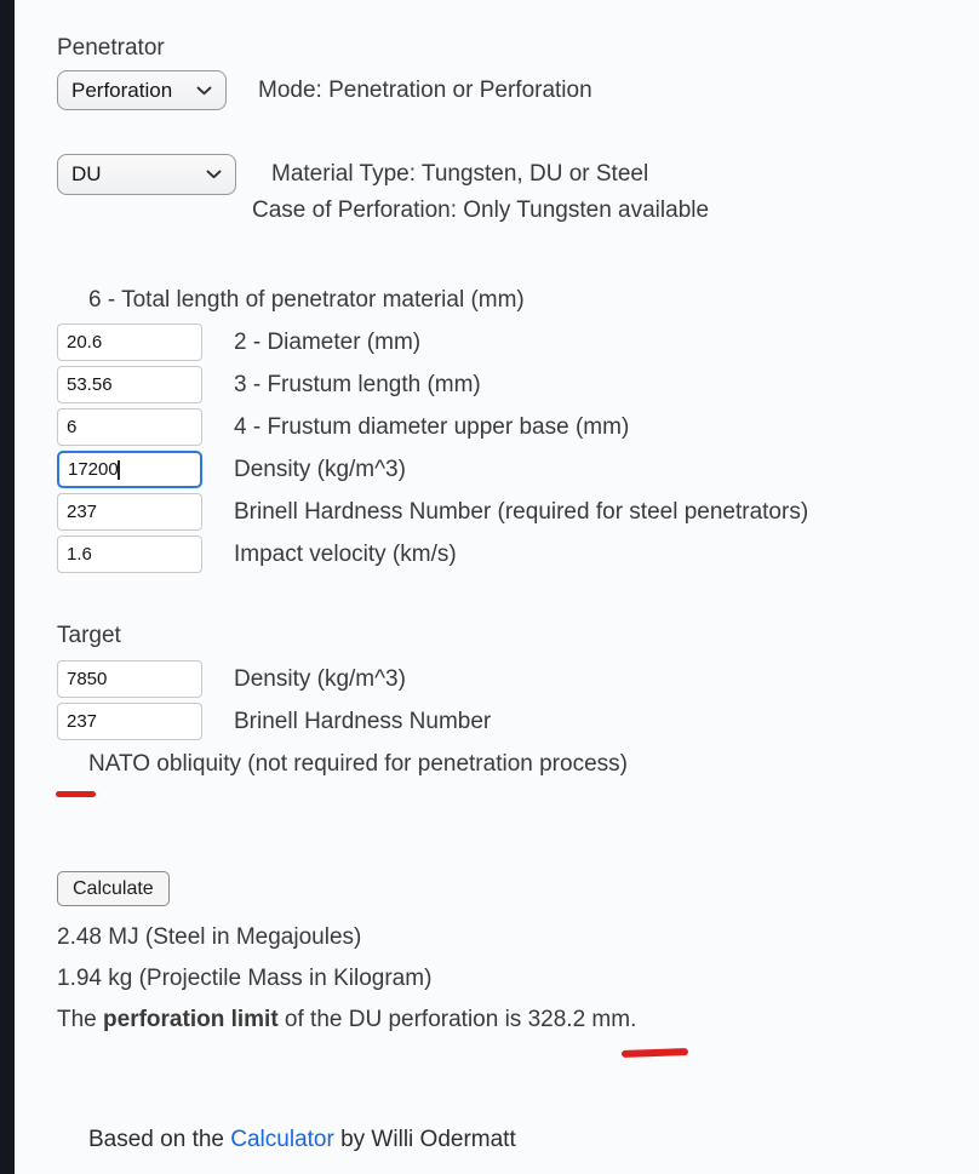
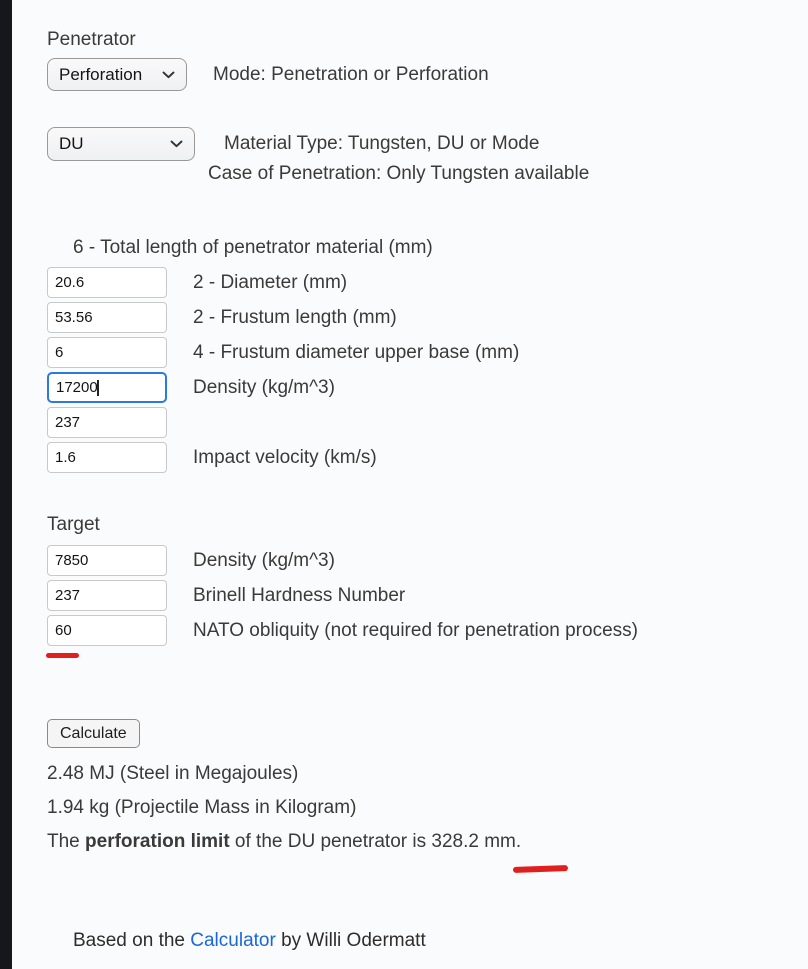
  Penetrator
  Perforation
  Mode: Penetration or Perforation
  DU
- Material Type: Tungsten, DU or Steel
+ Material Type: Tungsten, DU or Mode
- Case of Perforation: Only Tungsten available
+ Case of Penetration: Only Tungsten available
  6 - Total length of penetrator material (mm)
  20.6
  2 - Diameter (mm)
  53.56
- 3 - Frustum length (mm)
+ 2 - Frustum length (mm)
  6
  4 - Frustum diameter upper base (mm)
  17200
  Density (kg/m^3)
  237
- Brinell Hardness Number (required for steel penetrators)
  1.6
  Impact velocity (km/s)
  Target
  7850
  Density (kg/m^3)
  237
  Brinell Hardness Number
+ 60
  NATO obliquity (not required for penetration process)
  Calculate
  2.48 MJ (Steel in Megajoules)
  1.94 kg (Projectile Mass in Kilogram)
- The perforation limit of the DU perforation is 328.2 mm.
+ The perforation limit of the DU penetrator is 328.2 mm.
  Based on the Calculator by Willi Odermatt
